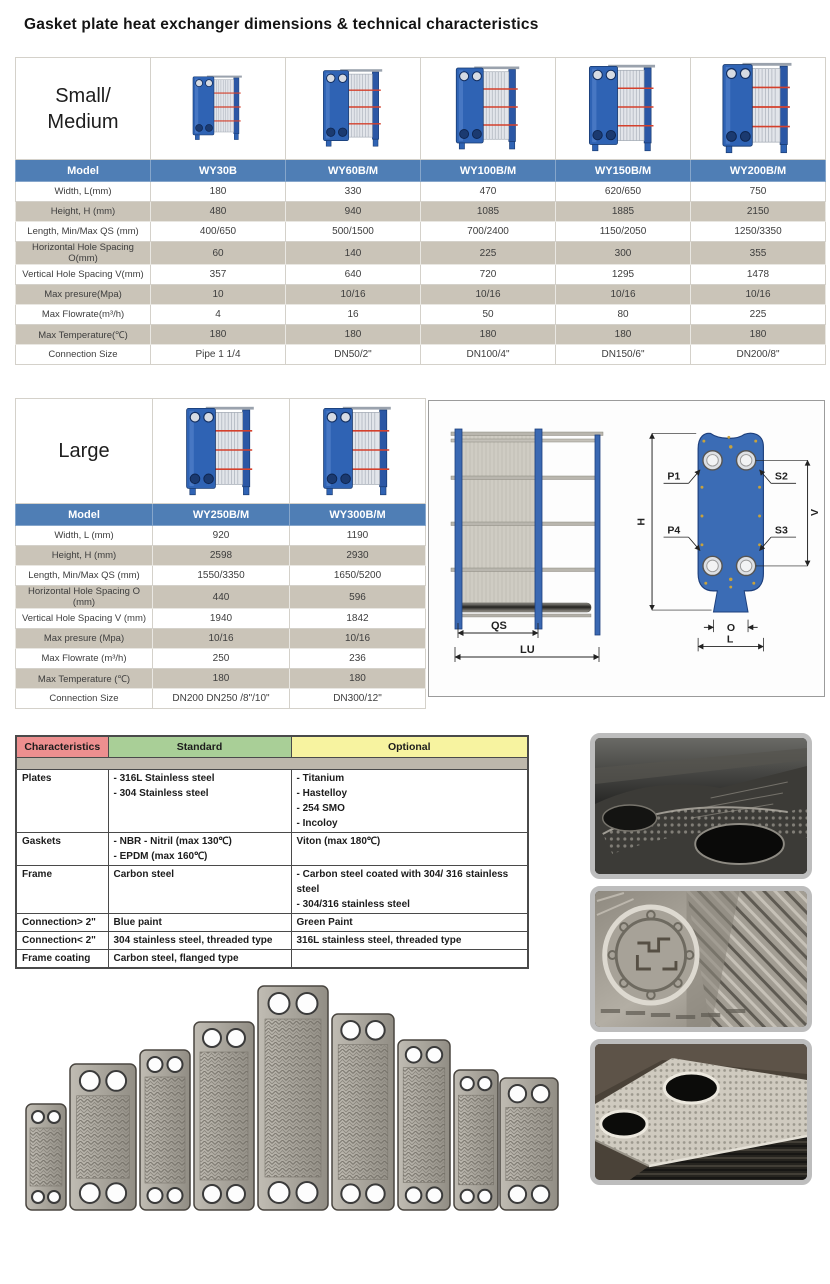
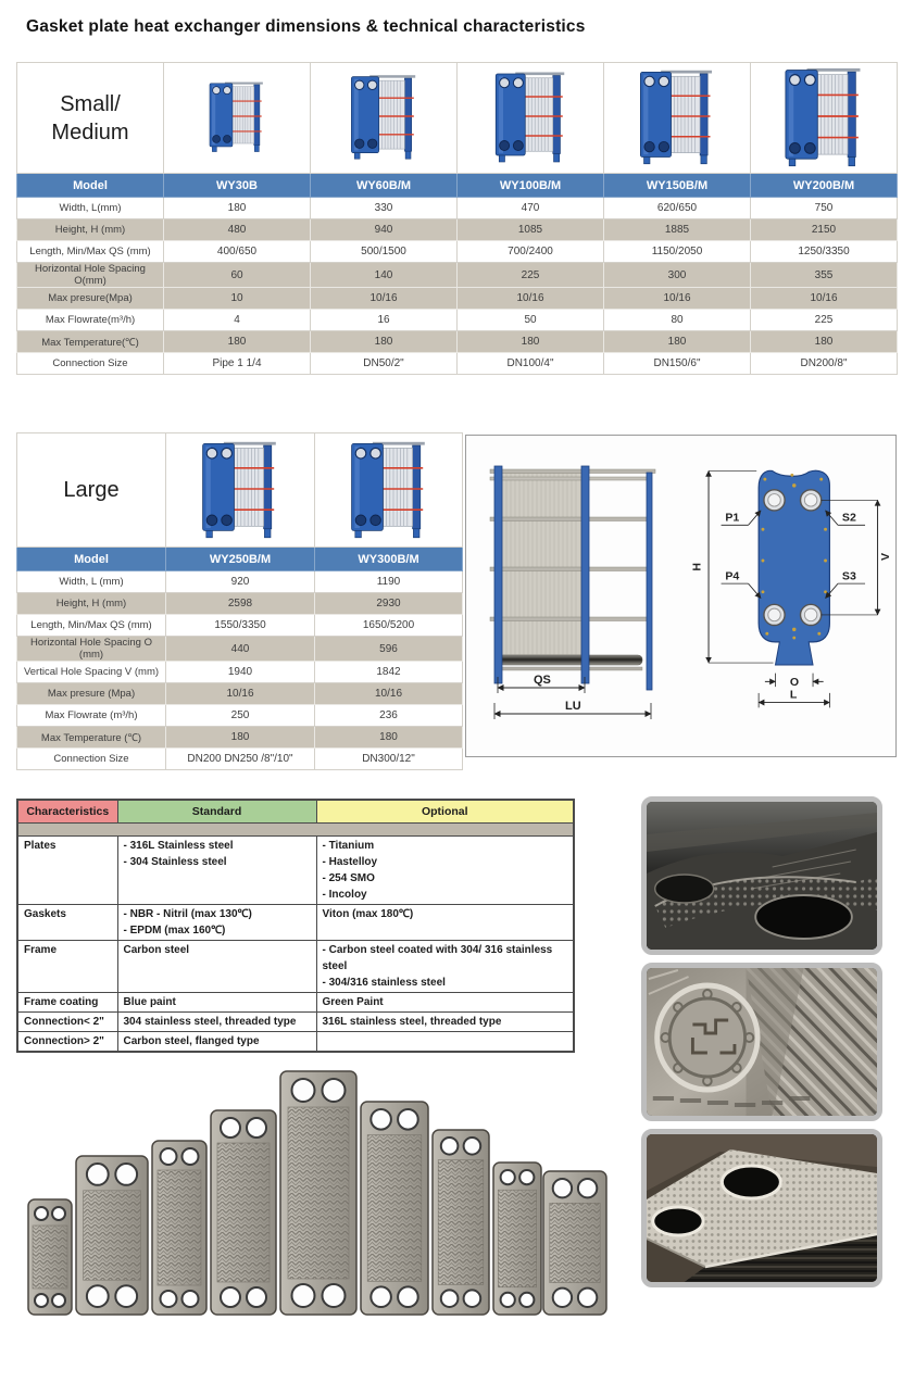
  Gasket plate heat exchanger dimensions & technical characteristics
  Small/Medium
  Model	WY30B	WY60B/M	WY100B/M	WY150B/M	WY200B/M
  Width, L(mm)	180	330	470	620/650	750
  Height, H (mm)	480	940	1085	1885	2150
  Length, Min/Max QS (mm)	400/650	500/1500	700/2400	1150/2050	1250/3350
  Horizontal Hole Spacing O(mm)	60	140	225	300	355
- Vertical Hole Spacing V(mm)	357	640	720	1295	1478
  Max presure(Mpa)	10	10/16	10/16	10/16	10/16
  Max Flowrate(m³/h)	4	16	50	80	225
  Max Temperature(℃)	180	180	180	180	180
  Connection Size	Pipe 1 1/4	DN50/2"	DN100/4"	DN150/6"	DN200/8"
  Large
  Model	WY250B/M	WY300B/M
  Width, L (mm)	920	1190
  Height, H (mm)	2598	2930
  Length, Min/Max QS (mm)	1550/3350	1650/5200
  Horizontal Hole Spacing O (mm)	440	596
  Vertical Hole Spacing V (mm)	1940	1842
  Max presure (Mpa)	10/16	10/16
  Max Flowrate (m³/h)	250	236
  Max Temperature (℃)	180	180
  Connection Size	DN200 DN250 /8"/10"	DN300/12"
  QS
  LU
  P1
  P4
  S2
  S3
  O
  L
  Characteristics	Standard	Optional
  Plates	- 316L Stainless steel- 304 Stainless steel	- Titanium- Hastelloy- 254 SMO- Incoloy
  Gaskets	- NBR - Nitril (max 130℃)- EPDM (max 160℃)	Viton (max 180℃)
  Frame	Carbon steel	- Carbon steel coated with 304/ 316 stainless steel- 304/316 stainless steel
- Connection> 2"	Blue paint	Green Paint
+ Frame coating	Blue paint	Green Paint
  Connection< 2"	304 stainless steel, threaded type	316L stainless steel, threaded type
- Frame coating	Carbon steel, flanged type
+ Connection> 2"	Carbon steel, flanged type
